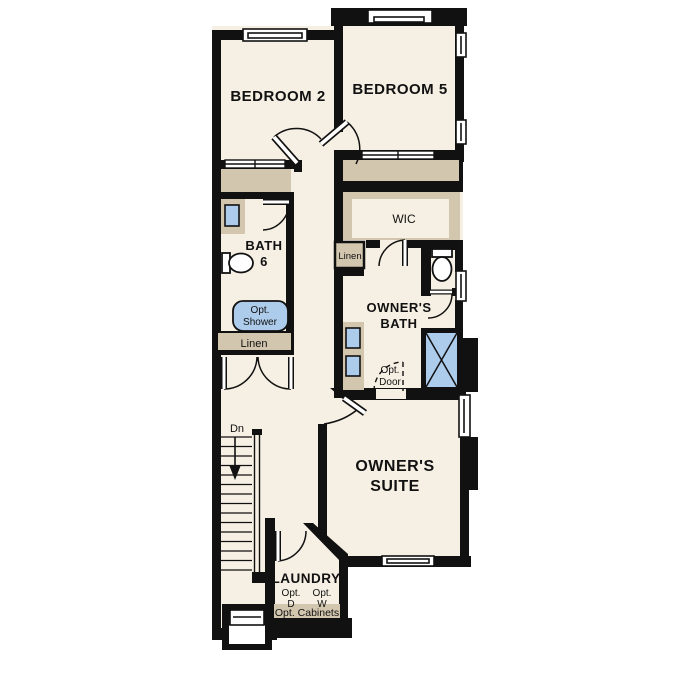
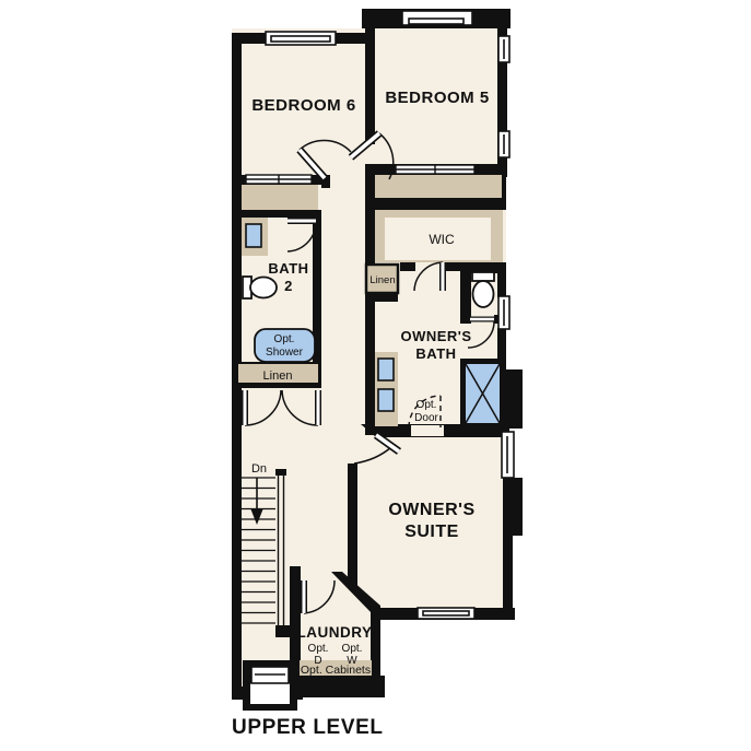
- BEDROOM 2
+ BEDROOM 6
  BEDROOM 5
  BATH
- 6
+ 2
  WIC
  Linen
  OWNER'S
  BATH
  Opt.
  Shower
  Linen
  Opt.
  Door
  Dn
  OWNER'S
  SUITE
  LAUNDRY
  Opt.
  D
  Opt.
  W
  Opt. Cabinets
+ UPPER LEVEL
